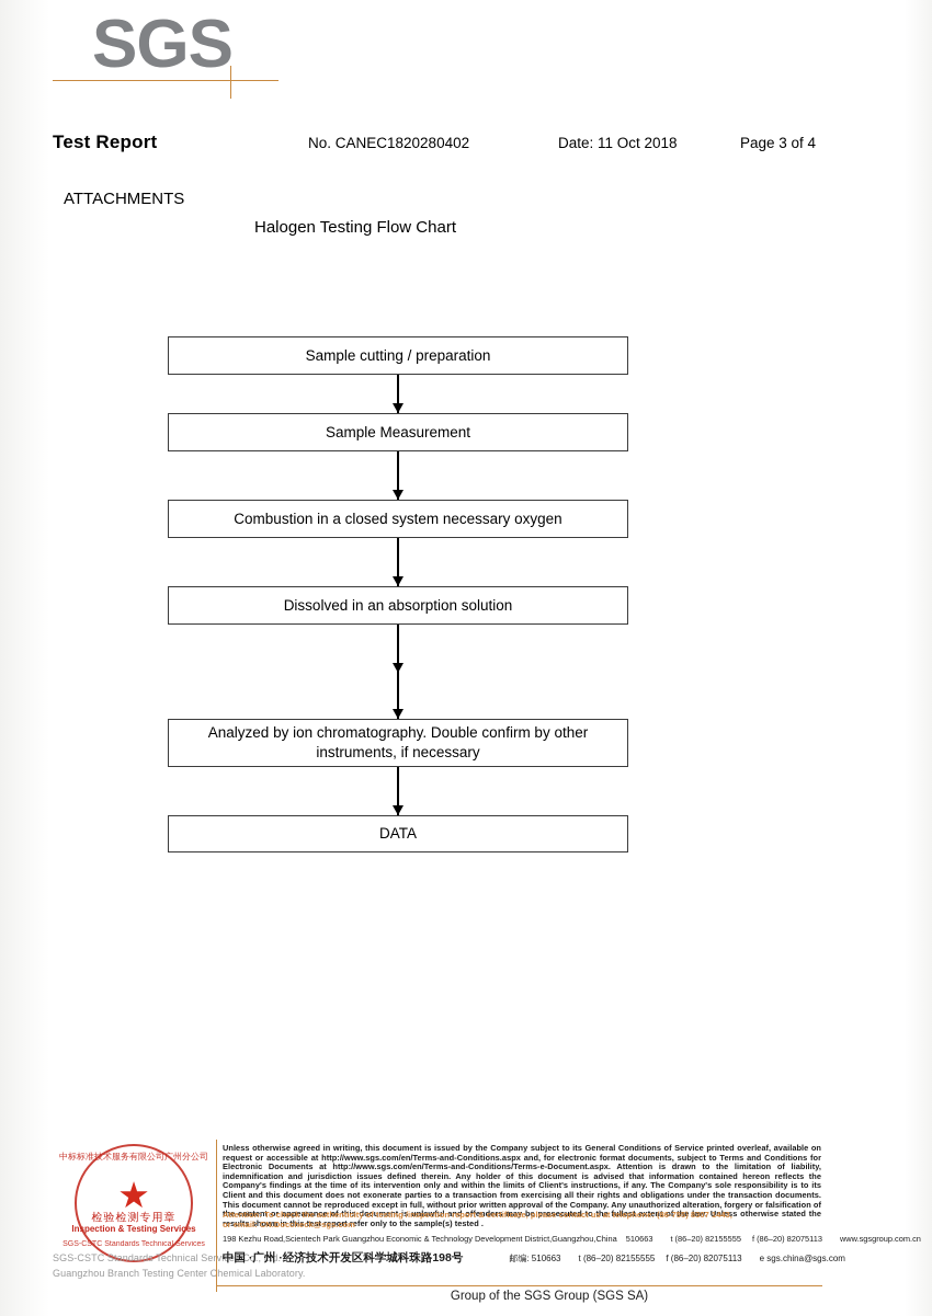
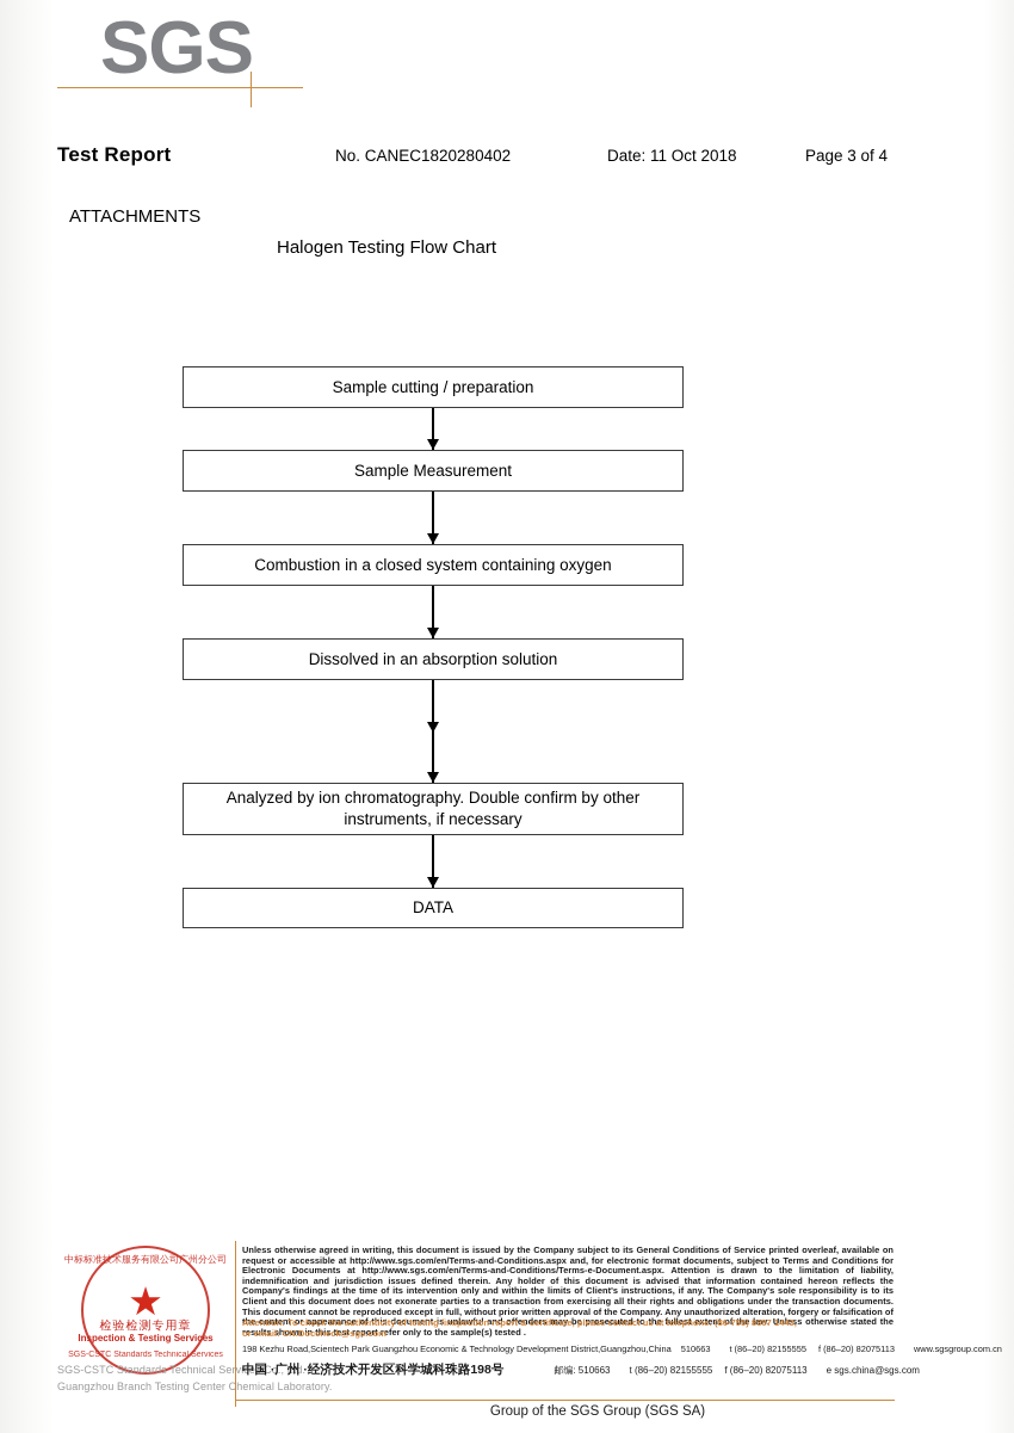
  SGS
  Test Report
  No. CANEC1820280402
  Date: 11 Oct 2018
  Page 3 of 4
  ATTACHMENTS
  Halogen Testing Flow Chart
  Sample cutting / preparation
  Sample Measurement
- Combustion in a closed system necessary oxygen
+ Combustion in a closed system containing oxygen
  Dissolved in an absorption solution
  Analyzed by ion chromatography. Double confirm by other instruments, if necessary
  DATA
  中标标准技术服务有限公司广州分公司
  ★
  检验检测专用章
  Inspection & Testing Services
  SGS-CSTC Standards Technical Sevices Co., Ltd.
  Guangzhou Branch Testing Center Chemical Laboratory.
  Unless otherwise agreed in writing, this document is issued by the Company subject to its General Conditions of Service printed overleaf, available on request or accessible at http://www.sgs.com/en/Terms-and-Conditions.aspx and, for electronic format documents, subject to Terms and Conditions for Electronic Documents at http://www.sgs.com/en/Terms-and-Conditions/Terms-e-Document.aspx. Attention is drawn to the limitation of liability, indemnification and jurisdiction issues defined therein. Any holder of this document is advised that information contained hereon reflects the Company's findings at the time of its intervention only and within the limits of Client's instructions, if any. The Company's sole responsibility is to its Client and this document does not exonerate parties to a transaction from exercising all their rights and obligations under the transaction documents. This document cannot be reproduced except in full, without prior written approval of the Company. Any unauthorized alteration, forgery or falsification of the content or appearance of this document is unlawful and offenders may be prosecuted to the fullest extent of the law. Unless otherwise stated the results shown in this test report refer only to the sample(s) tested .
  Attention: To check the authenticity of testing /inspection report & certificate, please contact us at telephone: (86-755) 8307 1443,
  or email: CN.Doccheck@sgs.com
  198 Kezhu Road,Scientech Park Guangzhou Economic & Technology Development District,Guangzhou,China 510663 t (86–20) 82155555 f (86–20) 82075113 www.sgsgroup.com.cn
  中国 ·广州 ·经济技术开发区科学城科珠路198号 邮编: 510663 t (86–20) 82155555 f (86–20) 82075113 e sgs.china@sgs.com
  Group of the SGS Group (SGS SA)
